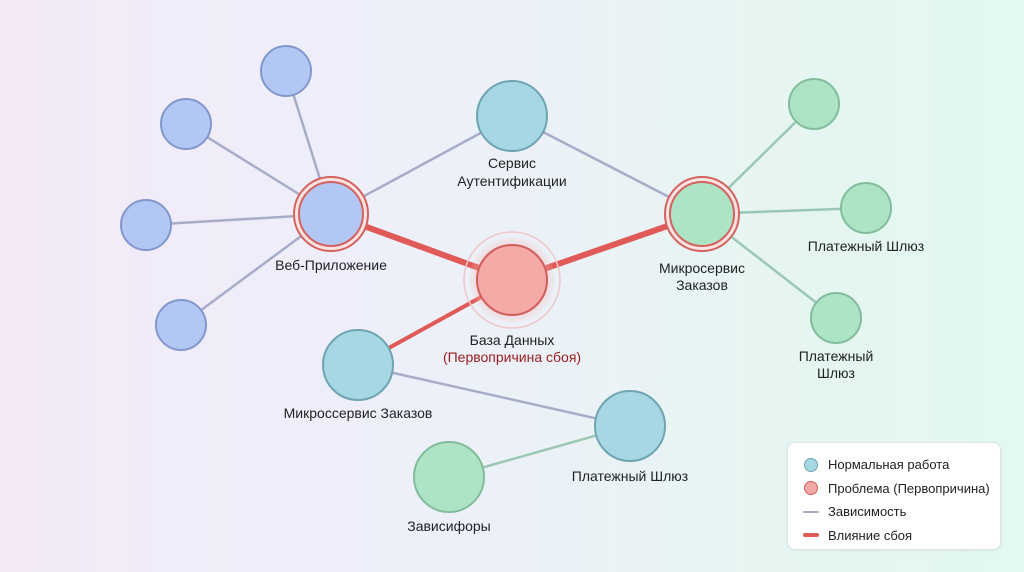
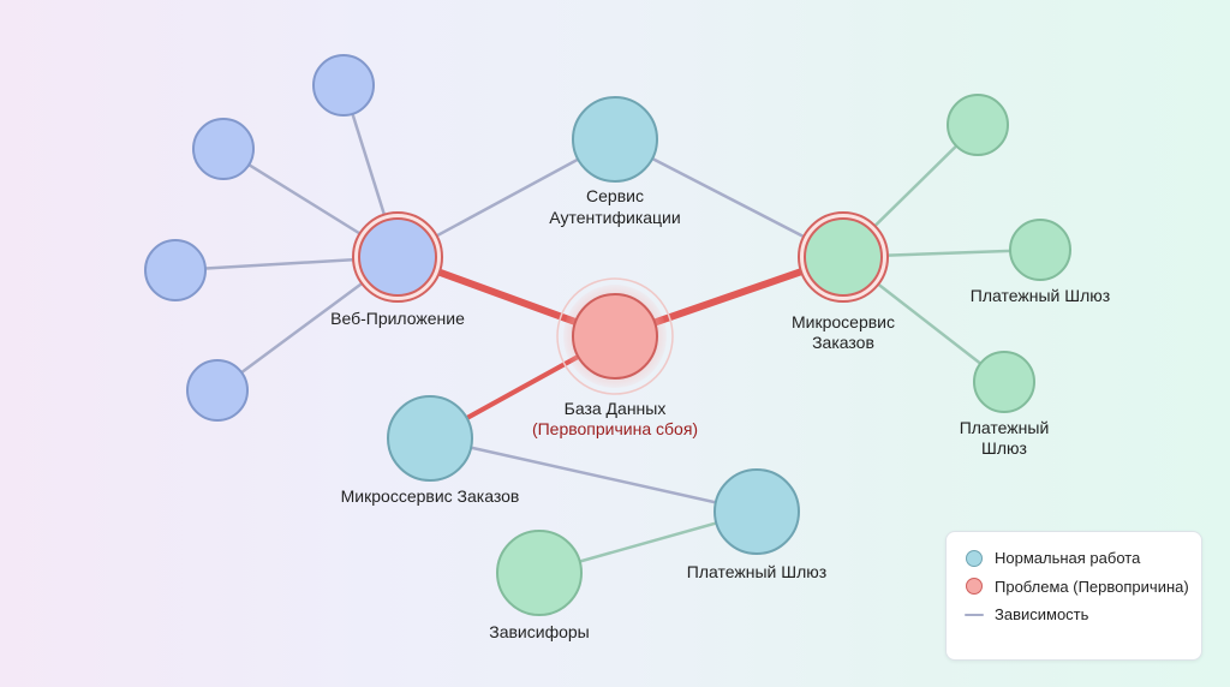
  Веб-Приложение
  Сервис
  Аутентификации
  База Данных
  (Первопричина сбоя)
  Микросервис
  Заказов
  Платежный Шлюз
  Платежный
  Шлюз
  Микроссервис Заказов
  Платежный Шлюз
  Зависифоры
  Нормальная работа
  Проблема (Первопричина)
  Зависимость
- Влияние сбоя
